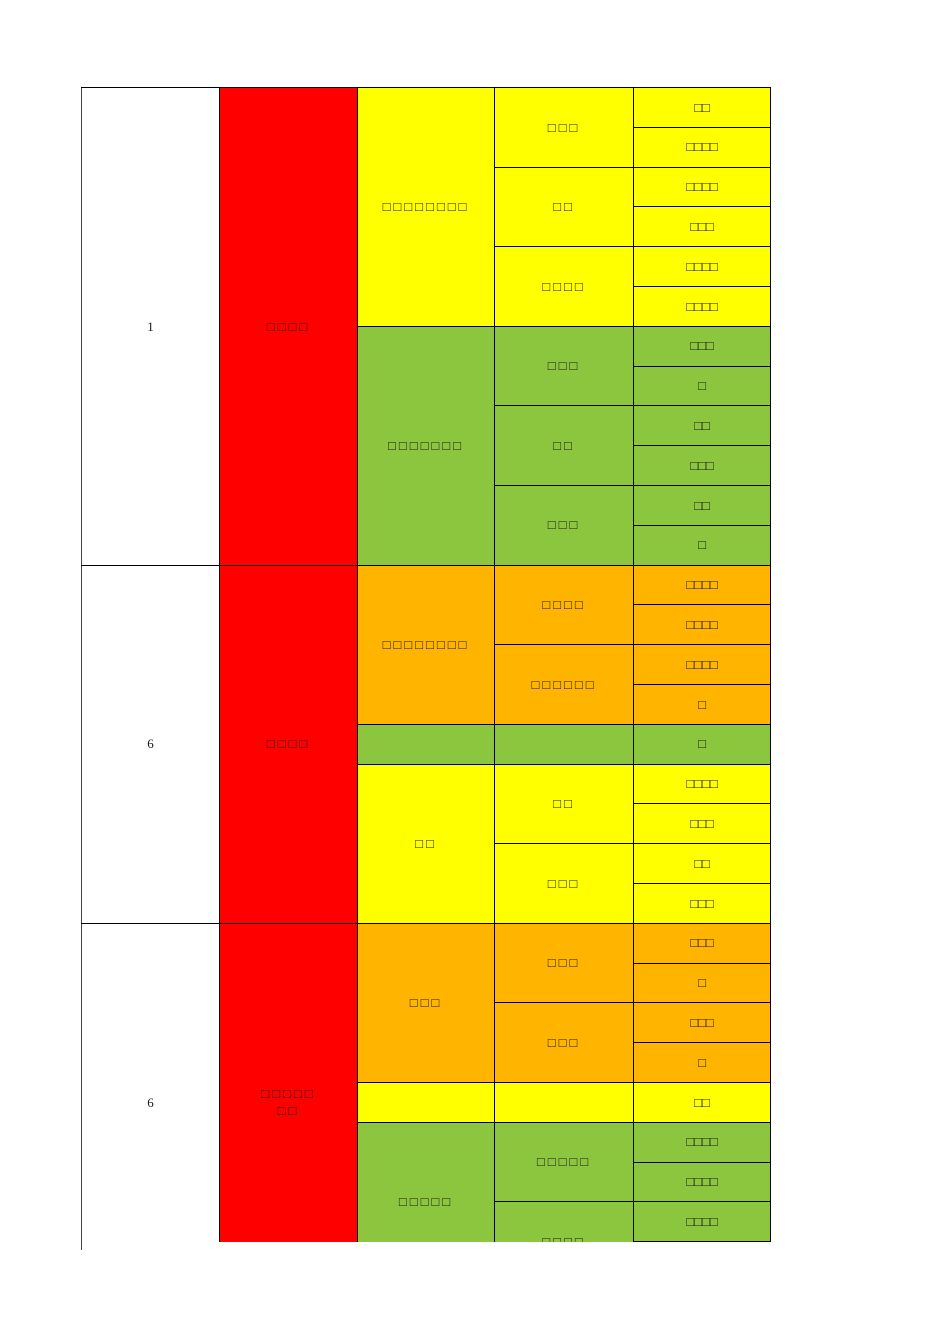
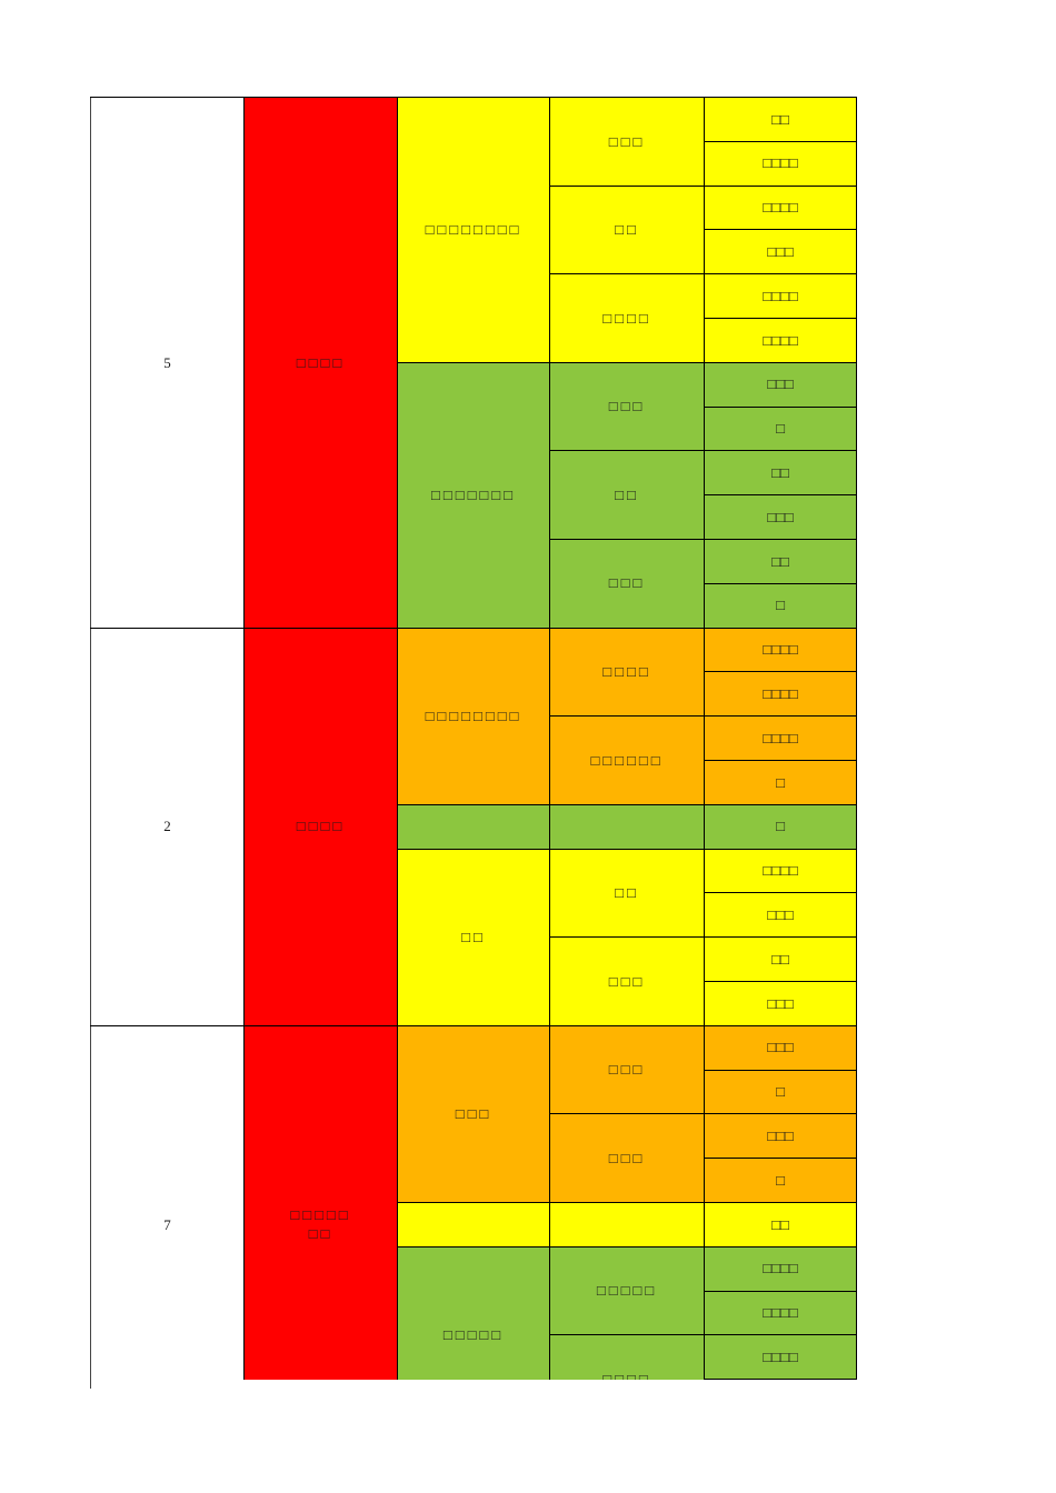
- 1	□□□□	□□□□□□□□	□□□	□□
+ 5	□□□□	□□□□□□□□	□□□	□□
  □□□□
  □□	□□□□
  □□□
  □□□□	□□□□
  □□□□
  □□□□□□□	□□□	□□□
  □
  □□	□□
  □□□
  □□□	□□
  □
- 6	□□□□	□□□□□□□□	□□□□	□□□□
+ 2	□□□□	□□□□□□□□	□□□□	□□□□
  □□□□
  □□□□□□	□□□□
  □
  		□
  □□	□□	□□□□
  □□□
  □□□	□□
  □□□
- 6	□□□□□ □□	□□□	□□□	□□□
+ 7	□□□□□ □□	□□□	□□□	□□□
  □
  □□□	□□□
  □
  		□□
  □□□□□	□□□□□	□□□□
  □□□□
